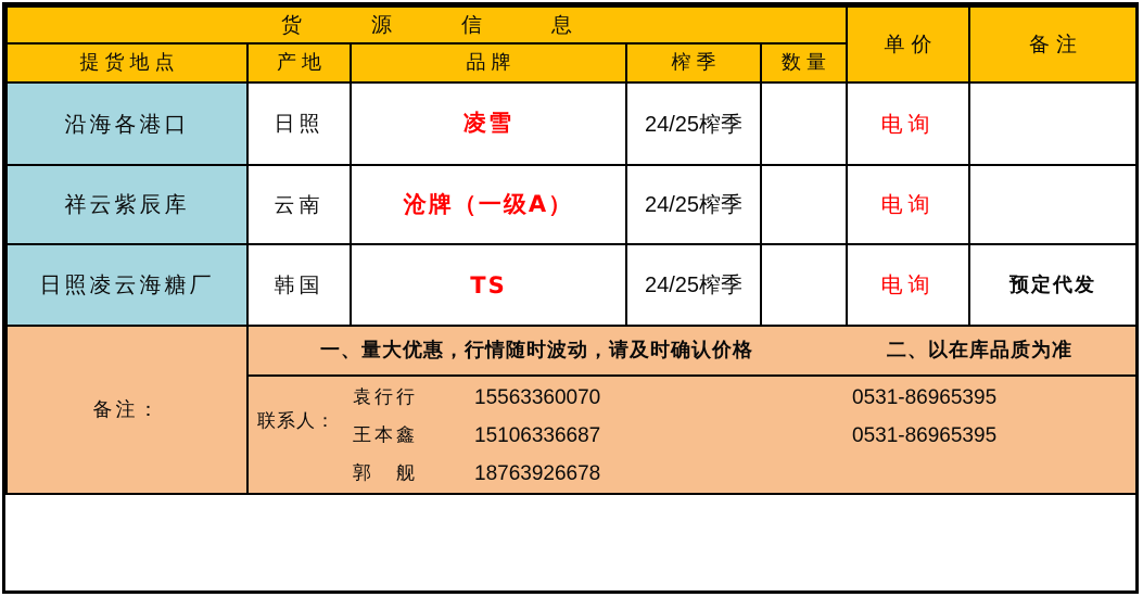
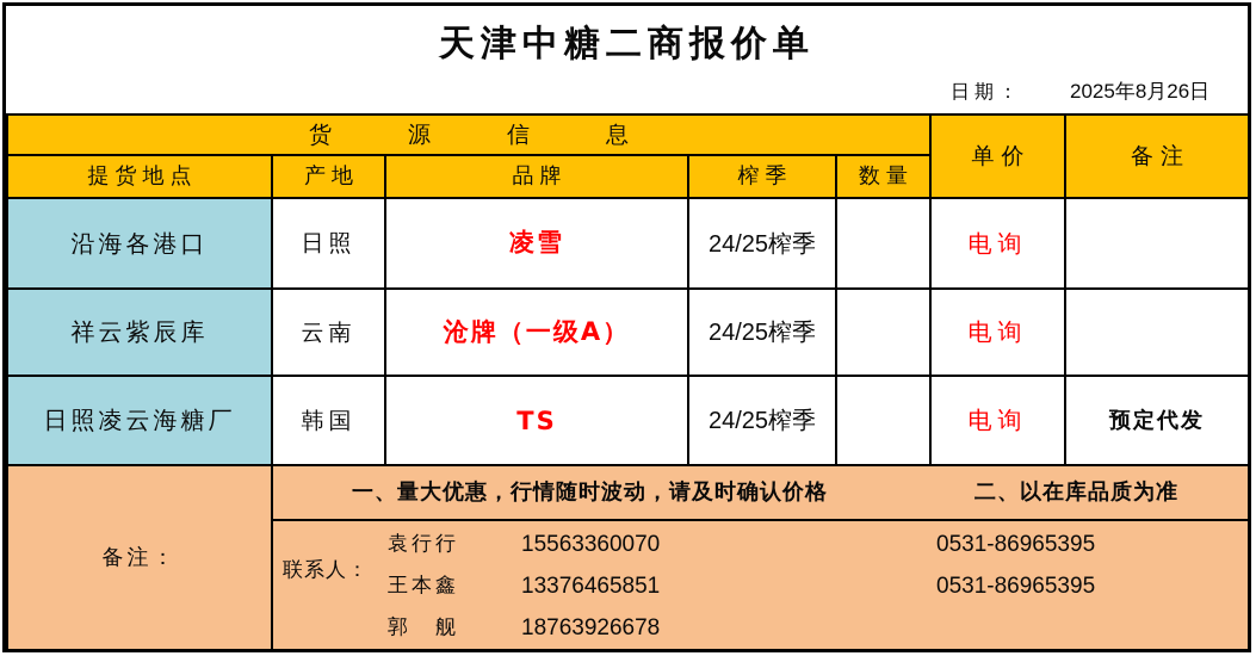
+ 天津中糖二商报价单
+ 日期： 2025年8月26日
  货源信息	单价	备注
  提货地点	产地	品牌	榨季	数量
  沿海各港口	日照	凌雪	24/25榨季		电询
  祥云紫辰库	云南	沧牌（一级A）	24/25榨季		电询
  日照凌云海糖厂	韩国	TS	24/25榨季		电询	预定代发
  备注：	一、量大优惠，行情随时波动，请及时确认价格 二、以在库品质为准
- 联系人： 袁行行 15563360070 0531-86965395 王本鑫 15106336687 0531-86965395 郭 舰 18763926678
+ 联系人： 袁行行 15563360070 0531-86965395 王本鑫 13376465851 0531-86965395 郭 舰 18763926678
